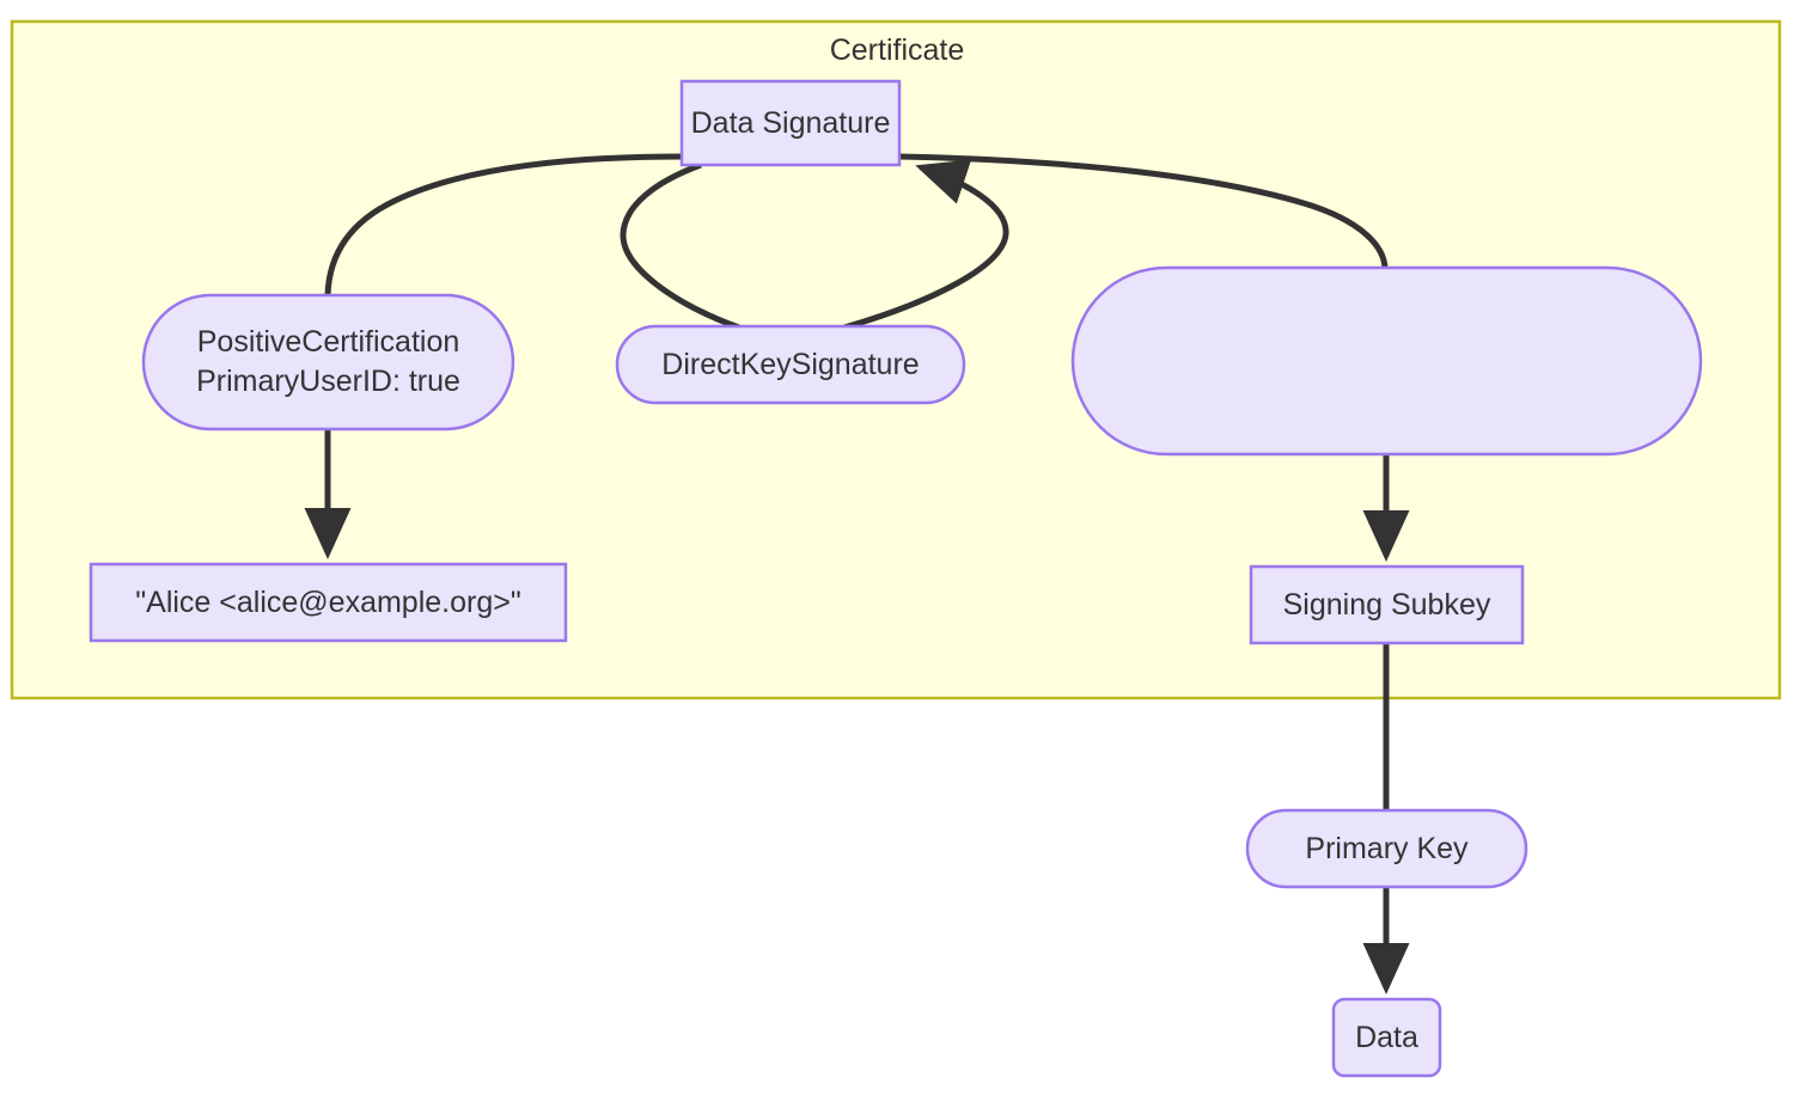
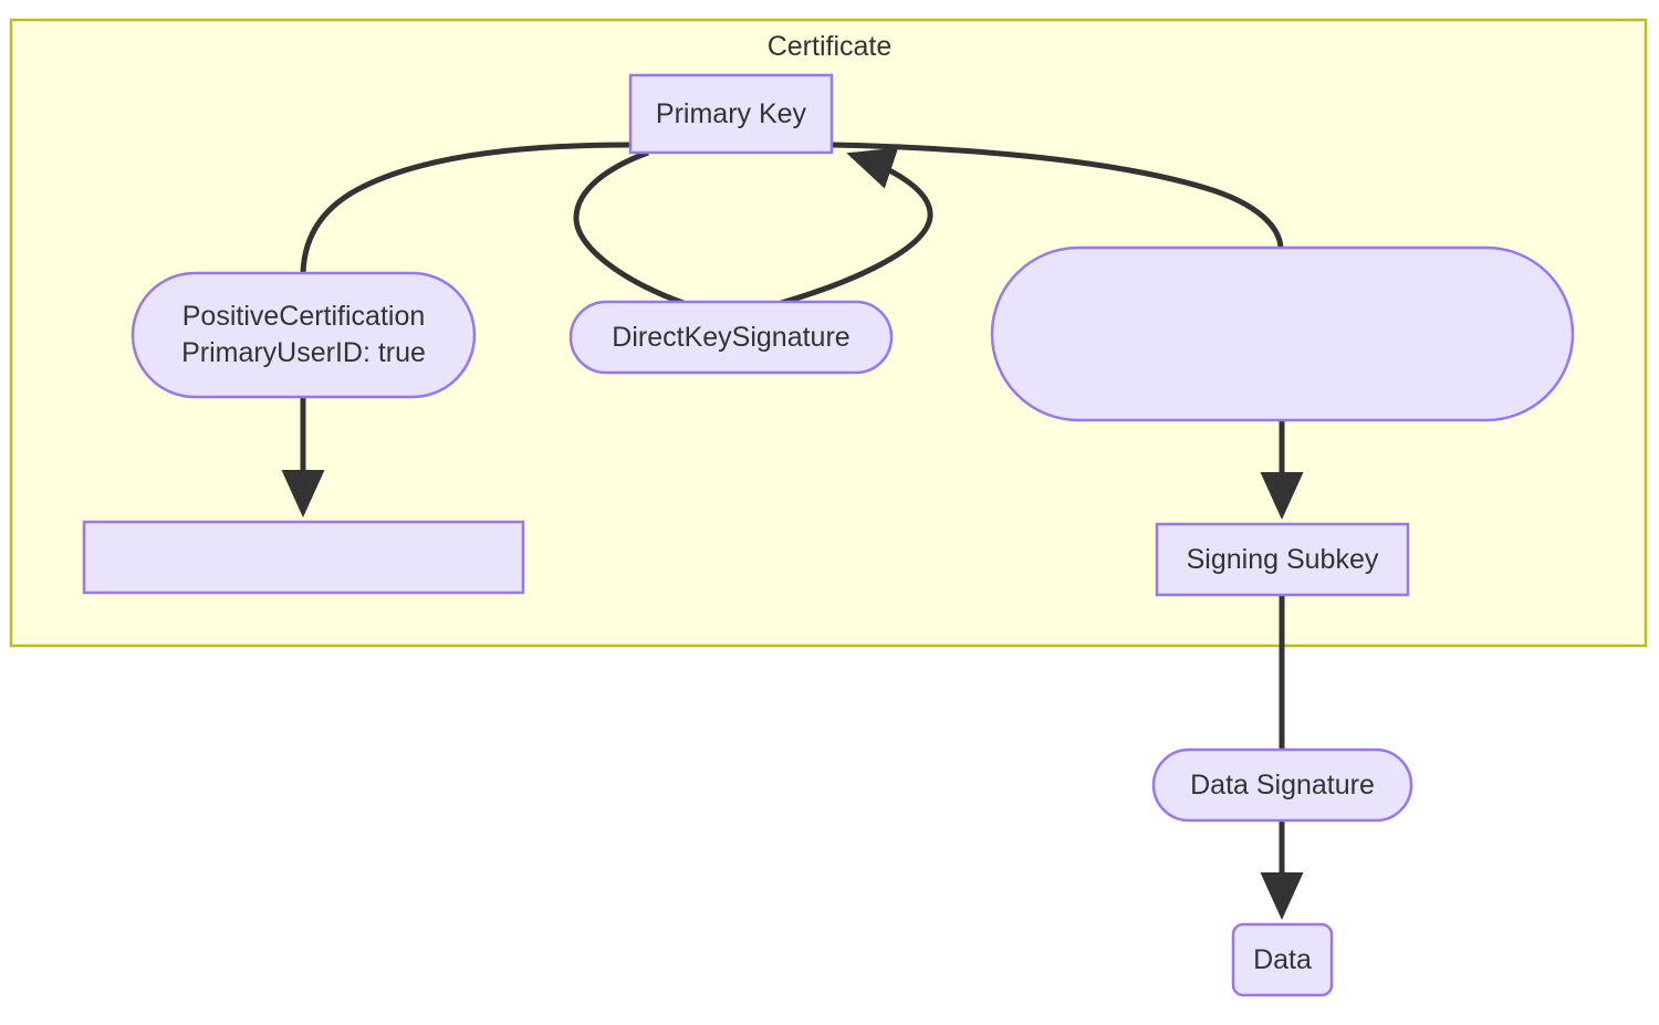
  Certificate
- Data Signature
+ Primary Key
  PositiveCertification
  PrimaryUserID: true
  DirectKeySignature
- "Alice <alice@example.org>"
  Signing Subkey
- Primary Key
+ Data Signature
  Data
